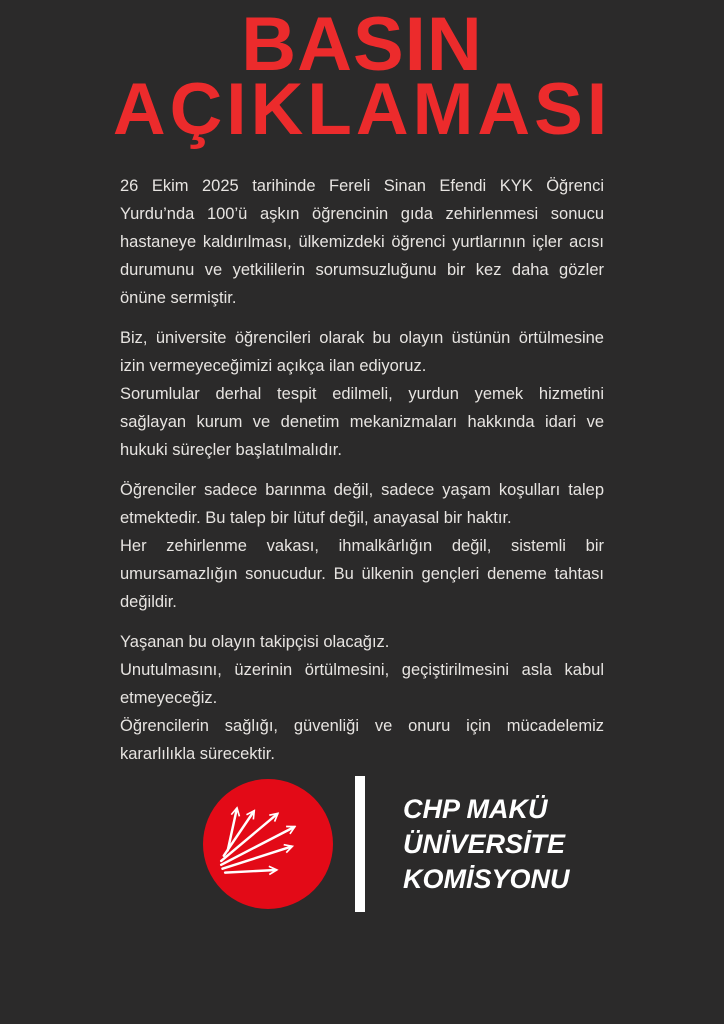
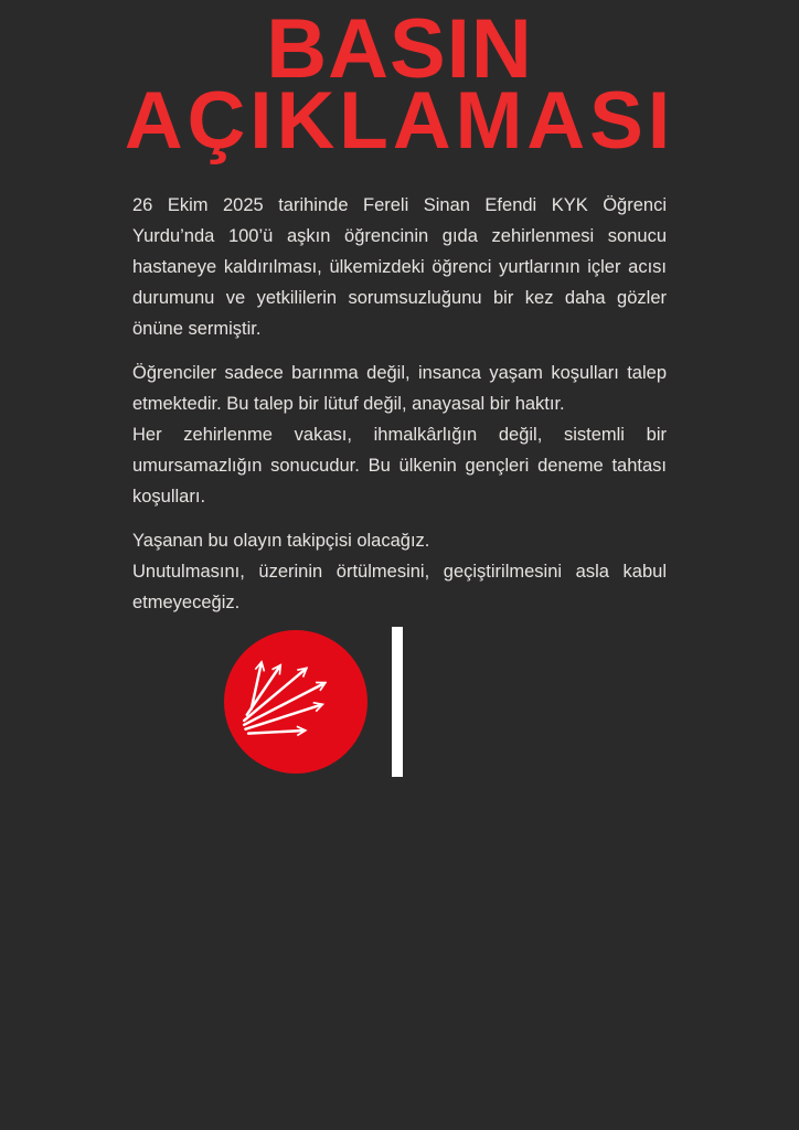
  BASIN
  AÇIKLAMASI
  26 Ekim 2025 tarihinde Fereli Sinan Efendi KYK Öğrenci Yurdu’nda 100’ü aşkın öğrencinin gıda zehirlenmesi sonucu hastaneye kaldırılması, ülkemizdeki öğrenci yurtlarının içler acısı durumunu ve yetkililerin sorumsuzluğunu bir kez daha gözler önüne sermiştir.
- Biz, üniversite öğrencileri olarak bu olayın üstünün örtülmesine izin vermeyeceğimizi açıkça ilan ediyoruz.
- Sorumlular derhal tespit edilmeli, yurdun yemek hizmetini sağlayan kurum ve denetim mekanizmaları hakkında idari ve hukuki süreçler başlatılmalıdır.
- Öğrenciler sadece barınma değil, sadece yaşam koşulları talep etmektedir. Bu talep bir lütuf değil, anayasal bir haktır.
+ Öğrenciler sadece barınma değil, insanca yaşam koşulları talep etmektedir. Bu talep bir lütuf değil, anayasal bir haktır.
- Her zehirlenme vakası, ihmalkârlığın değil, sistemli bir umursamazlığın sonucudur. Bu ülkenin gençleri deneme tahtası değildir.
+ Her zehirlenme vakası, ihmalkârlığın değil, sistemli bir umursamazlığın sonucudur. Bu ülkenin gençleri deneme tahtası koşulları.
  Yaşanan bu olayın takipçisi olacağız.
  Unutulmasını, üzerinin örtülmesini, geçiştirilmesini asla kabul etmeyeceğiz.
- Öğrencilerin sağlığı, güvenliği ve onuru için mücadelemiz kararlılıkla sürecektir.
- CHP MAKÜ
- ÜNİVERSİTE
- KOMİSYONU
